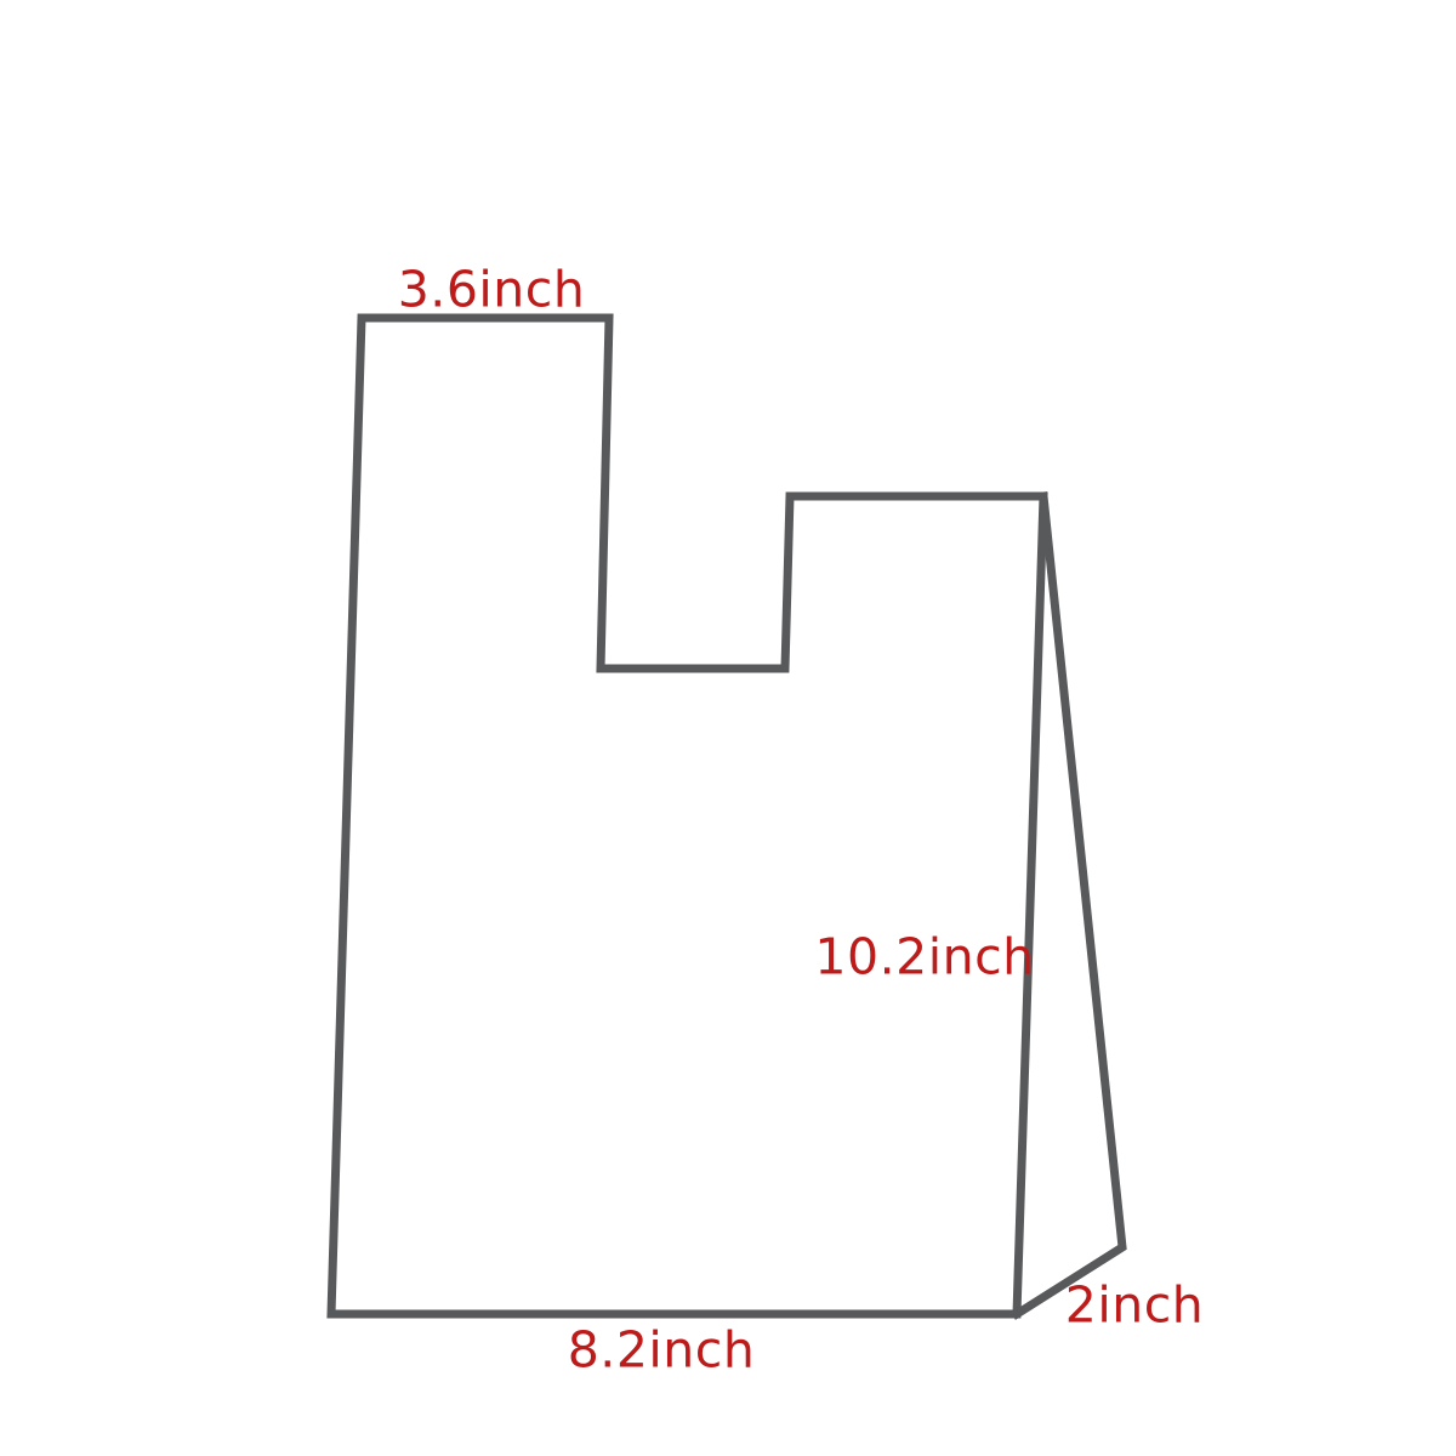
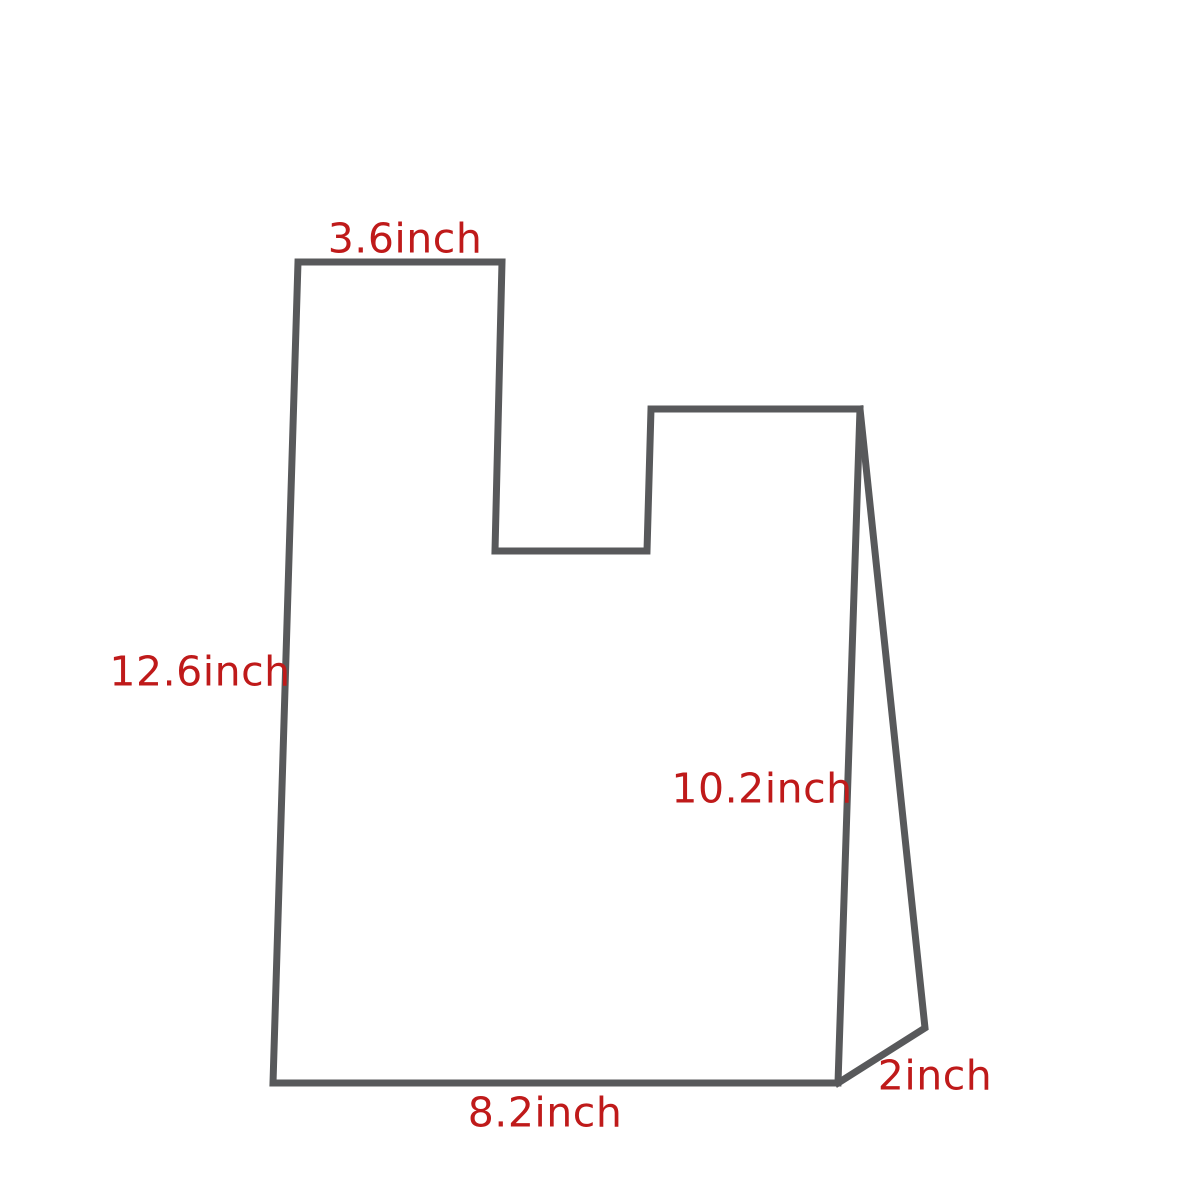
  3.6inch
+ 12.6inch
  10.2inch
  2inch
  8.2inch
